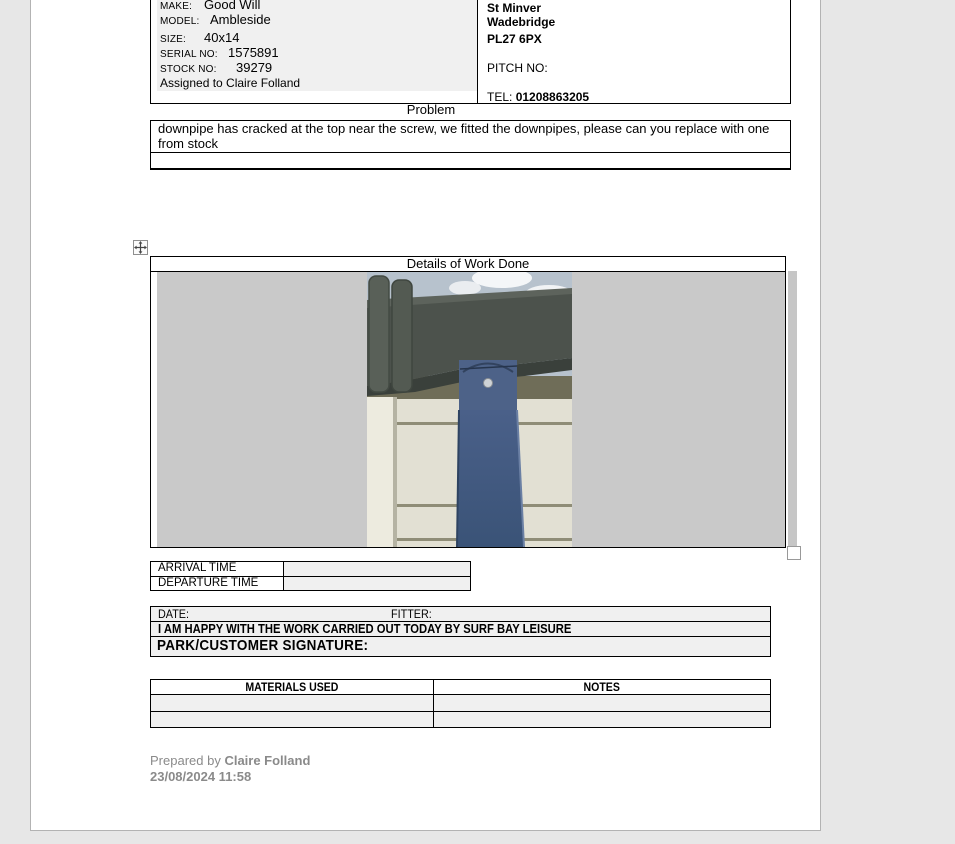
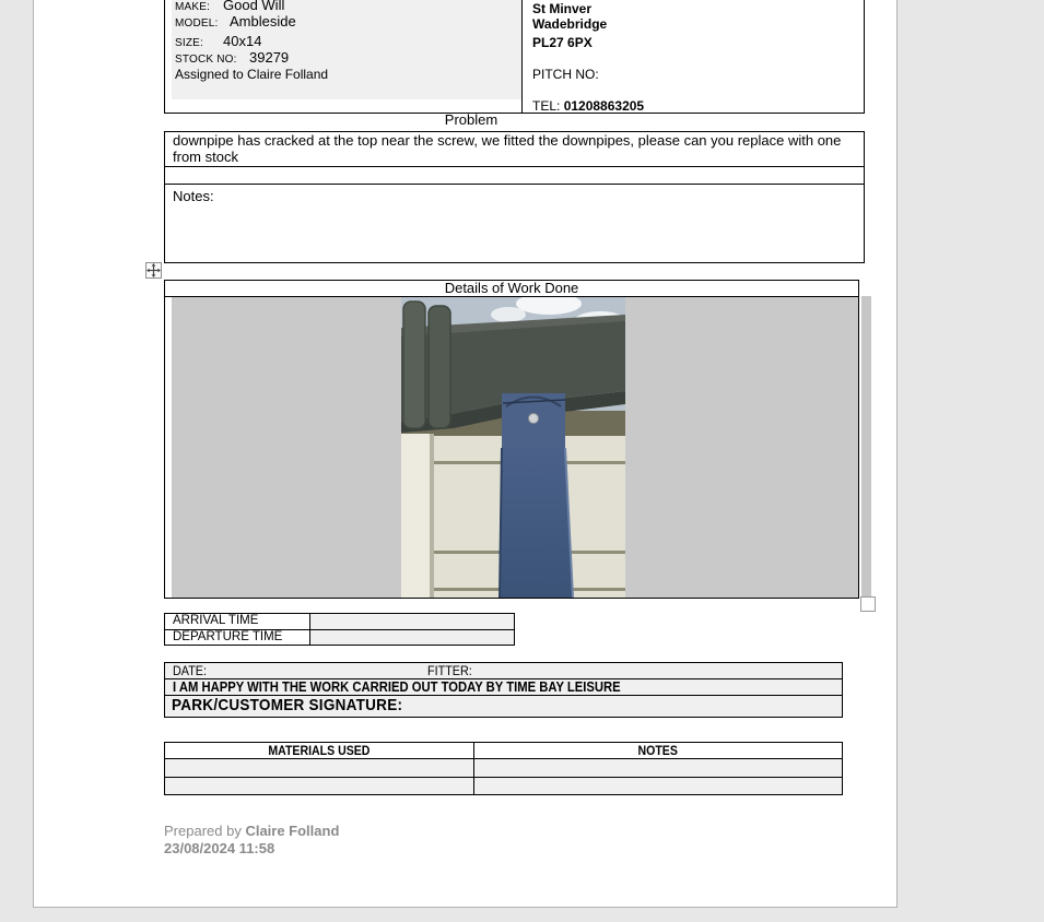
  MAKE: Good Will
  MODEL: Ambleside
  SIZE: 40x14
- SERIAL NO: 1575891
  STOCK NO: 39279
  Assigned to Claire Folland
  St Minver
  Wadebridge
  PL27 6PX
  PITCH NO:
  TEL: 01208863205
  Problem
  downpipe has cracked at the top near the screw, we fitted the downpipes, please can you replace with one from stock
+ Notes:
  Details of Work Done
  ARRIVAL TIME
  DEPARTURE TIME
  DATE:
  FITTER:
- I AM HAPPY WITH THE WORK CARRIED OUT TODAY BY SURF BAY LEISURE
+ I AM HAPPY WITH THE WORK CARRIED OUT TODAY BY TIME BAY LEISURE
  PARK/CUSTOMER SIGNATURE:
  MATERIALS USED
  NOTES
  Prepared by Claire Folland
  23/08/2024 11:58
